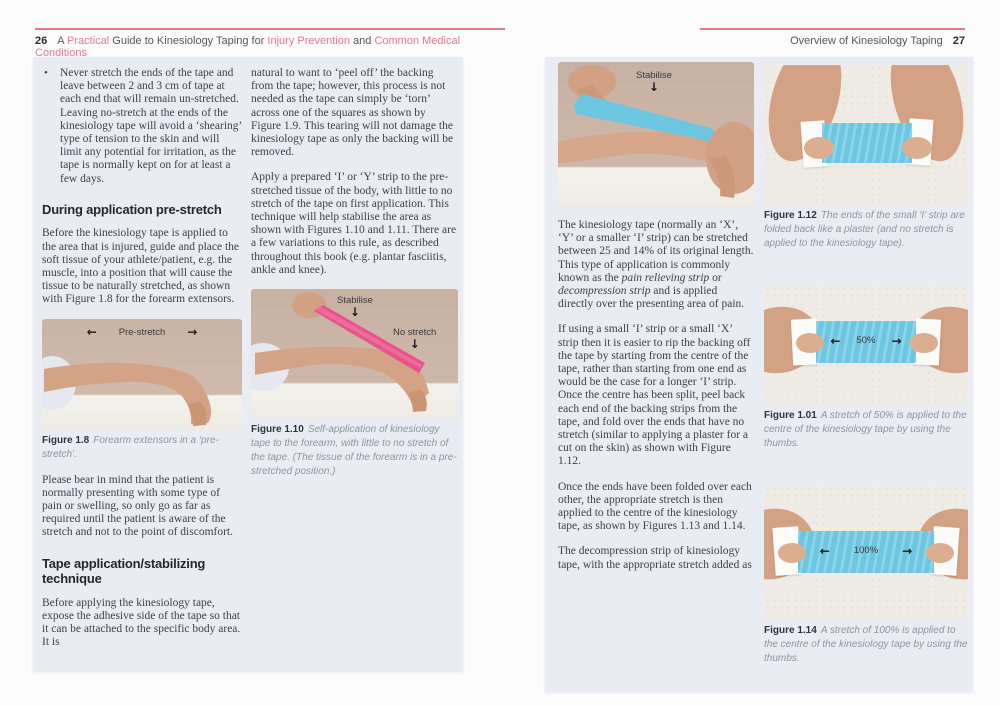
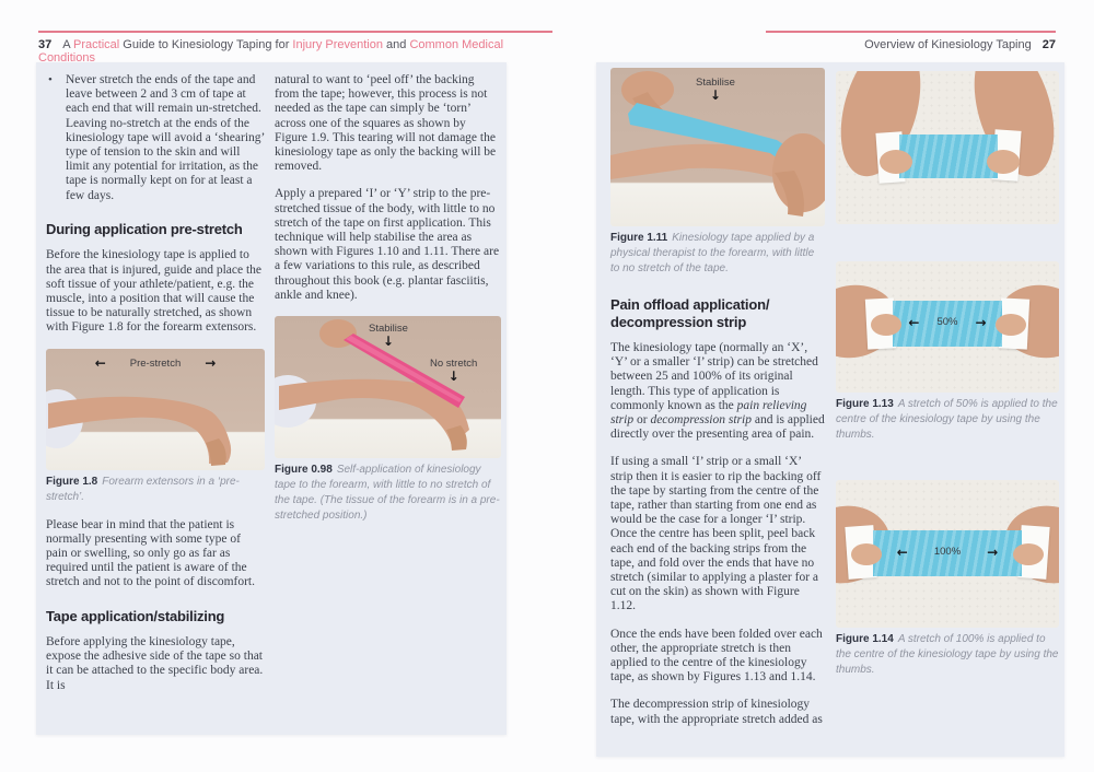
- 26 A Practical Guide to Kinesiology Taping for Injury Prevention and Common Medical Conditions
+ 37 A Practical Guide to Kinesiology Taping for Injury Prevention and Common Medical Conditions
  Overview of Kinesiology Taping 27
  •
  Never stretch the ends of the tape and leave between 2 and 3 cm of tape at each end that will remain un-stretched. Leaving no-stretch at the ends of the kinesiology tape will avoid a ‘shearing’ type of tension to the skin and will limit any potential for irritation, as the tape is normally kept on for at least a few days.
  During application pre-stretch
  Before the kinesiology tape is applied to the area that is injured, guide and place the soft tissue of your athlete/patient, e.g. the muscle, into a position that will cause the tissue to be naturally stretched, as shown with Figure 1.8 for the forearm extensors.
  ←
  Pre-stretch
  →
  Figure 1.8 Forearm extensors in a ‘pre-stretch’.
  Please bear in mind that the patient is normally presenting with some type of pain or swelling, so only go as far as required until the patient is aware of the stretch and not to the point of discomfort.
  Tape application/stabilizing
- technique
  Before applying the kinesiology tape, expose the adhesive side of the tape so that it can be attached to the specific body area. It is
  natural to want to ‘peel off’ the backing from the tape; however, this process is not needed as the tape can simply be ‘torn’ across one of the squares as shown by Figure 1.9. This tearing will not damage the kinesiology tape as only the backing will be removed.
  Apply a prepared ‘I’ or ‘Y’ strip to the pre-stretched tissue of the body, with little to no stretch of the tape on first application. This technique will help stabilise the area as shown with Figures 1.10 and 1.11. There are a few variations to this rule, as described throughout this book (e.g. plantar fasciitis, ankle and knee).
  Stabilise
  ↓
  No stretch
  ↓
- Figure 1.10 Self-application of kinesiology tape to the forearm, with little to no stretch of the tape. (The tissue of the forearm is in a pre-stretched position.)
+ Figure 0.98 Self-application of kinesiology tape to the forearm, with little to no stretch of the tape. (The tissue of the forearm is in a pre-stretched position.)
  Stabilise
  ↓
+ Figure 1.11 Kinesiology tape applied by a physical therapist to the forearm, with little to no stretch of the tape.
+ Pain offload application/
+ decompression strip
- The kinesiology tape (normally an ‘X’, ‘Y’ or a smaller ‘I’ strip) can be stretched between 25 and 14% of its original length. This type of application is commonly known as the pain relieving strip or decompression strip and is applied directly over the presenting area of pain.
+ The kinesiology tape (normally an ‘X’, ‘Y’ or a smaller ‘I’ strip) can be stretched between 25 and 100% of its original length. This type of application is commonly known as the pain relieving strip or decompression strip and is applied directly over the presenting area of pain.
  If using a small ‘I’ strip or a small ‘X’ strip then it is easier to rip the backing off the tape by starting from the centre of the tape, rather than starting from one end as would be the case for a longer ‘I’ strip. Once the centre has been split, peel back each end of the backing strips from the tape, and fold over the ends that have no stretch (similar to applying a plaster for a cut on the skin) as shown with Figure 1.12.
  Once the ends have been folded over each other, the appropriate stretch is then applied to the centre of the kinesiology tape, as shown by Figures 1.13 and 1.14.
  The decompression strip of kinesiology tape, with the appropriate stretch added as
- Figure 1.12 The ends of the small ‘I’ strip are folded back like a plaster (and no stretch is applied to the kinesiology tape).
  ←
  50%
  →
- Figure 1.01 A stretch of 50% is applied to the centre of the kinesiology tape by using the thumbs.
+ Figure 1.13 A stretch of 50% is applied to the centre of the kinesiology tape by using the thumbs.
  ←
  100%
  →
  Figure 1.14 A stretch of 100% is applied to the centre of the kinesiology tape by using the thumbs.
